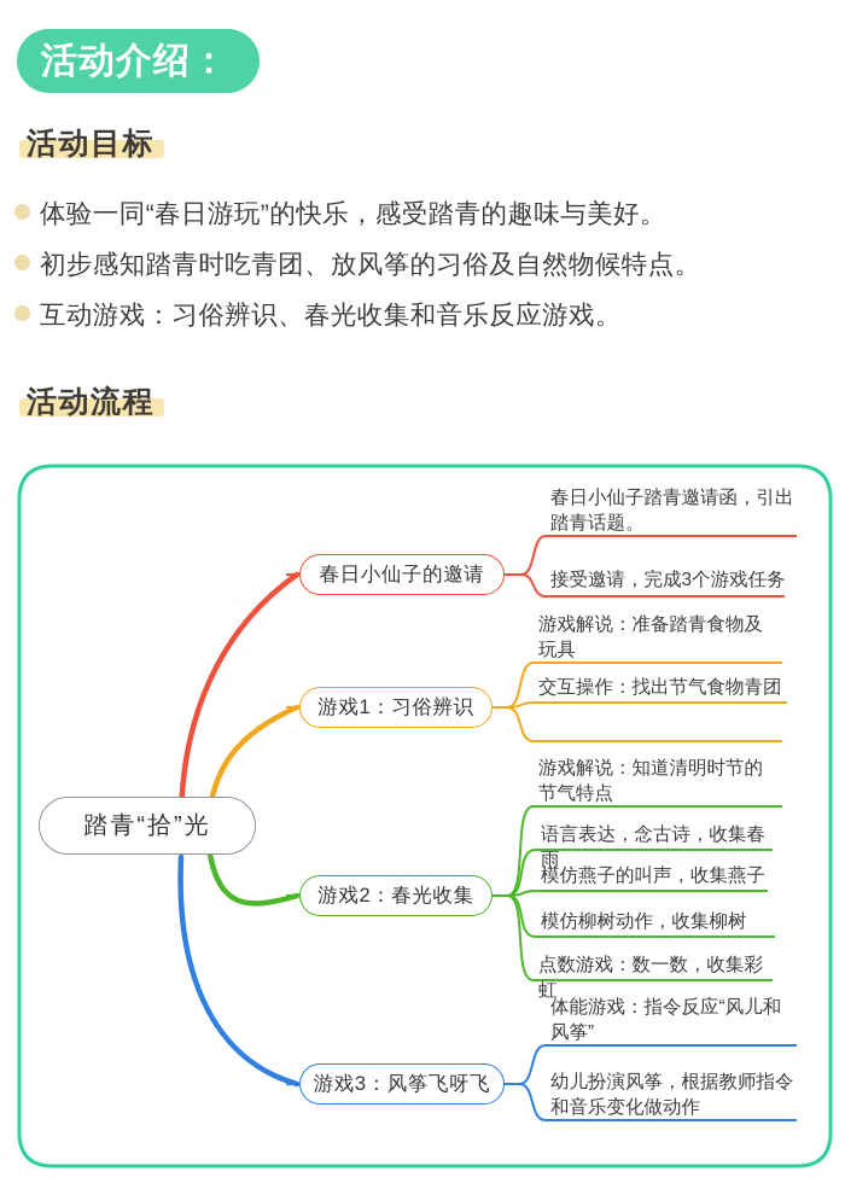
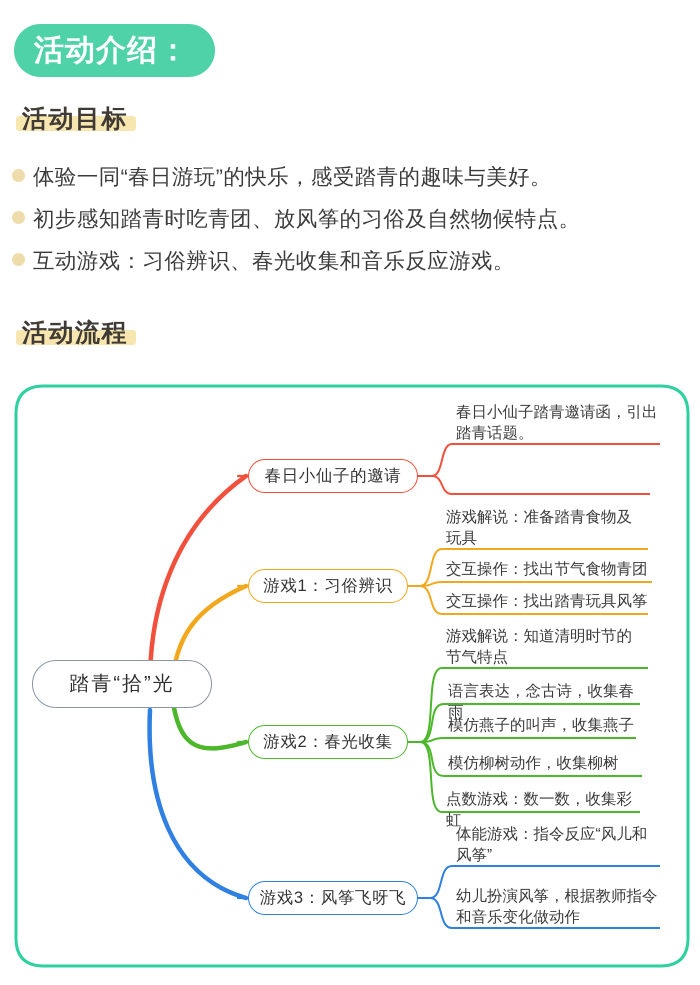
  活动介绍：
  活动目标
  体验一同“春日游玩”的快乐，感受踏青的趣味与美好。
  初步感知踏青时吃青团、放风筝的习俗及自然物候特点。
  互动游戏：习俗辨识、春光收集和音乐反应游戏。
  活动流程
  踏青“拾”光
  春日小仙子的邀请
  游戏1：习俗辨识
  游戏2：春光收集
  游戏3：风筝飞呀飞
  春日小仙子踏青邀请函，引出踏青话题。
- 接受邀请，完成3个游戏任务
  游戏解说：准备踏青食物及玩具
  交互操作：找出节气食物青团
+ 交互操作：找出踏青玩具风筝
  游戏解说：知道清明时节的节气特点
  语言表达，念古诗，收集春雨
  模仿燕子的叫声，收集燕子
  模仿柳树动作，收集柳树
  点数游戏：数一数，收集彩虹
  体能游戏：指令反应“风儿和风筝”
  幼儿扮演风筝，根据教师指令和音乐变化做动作
